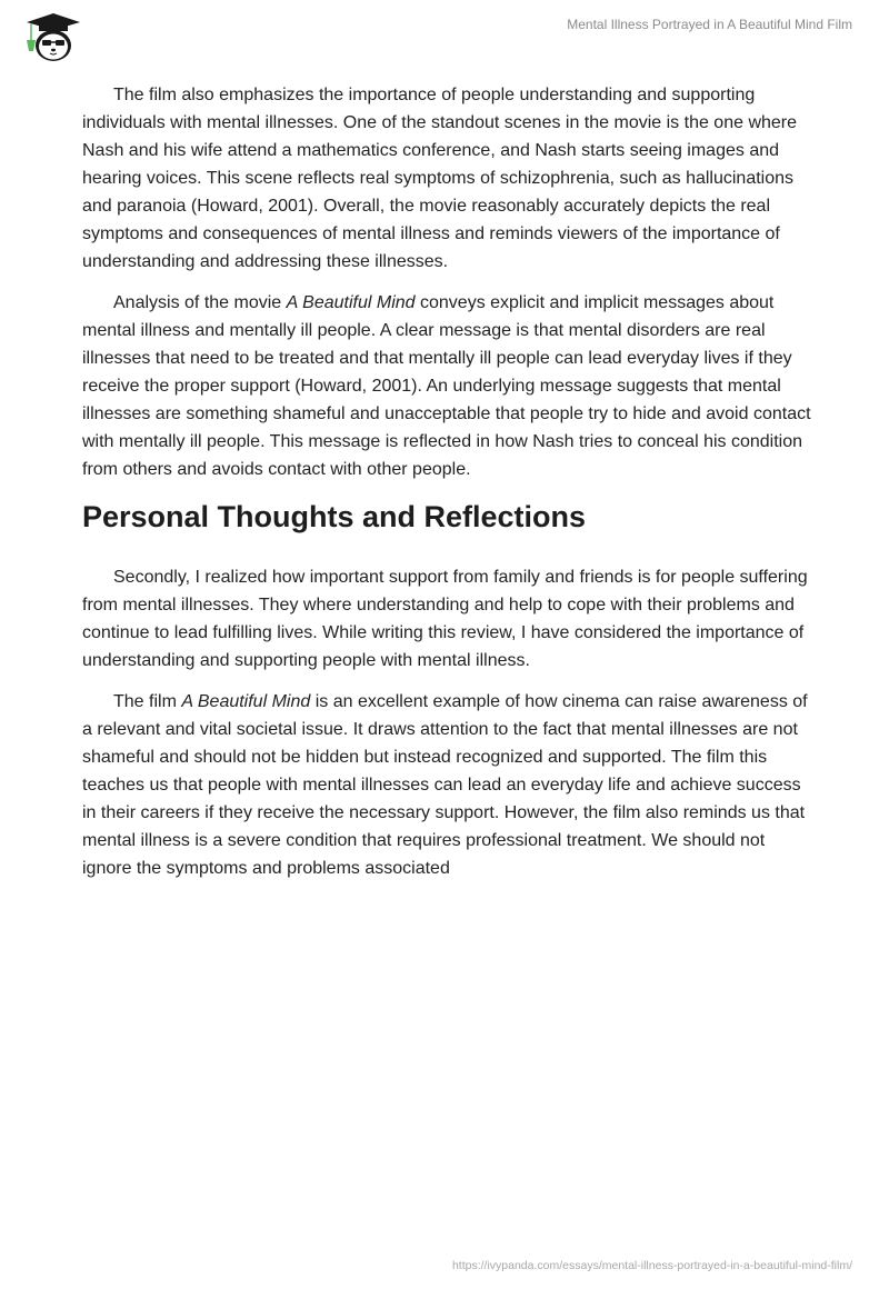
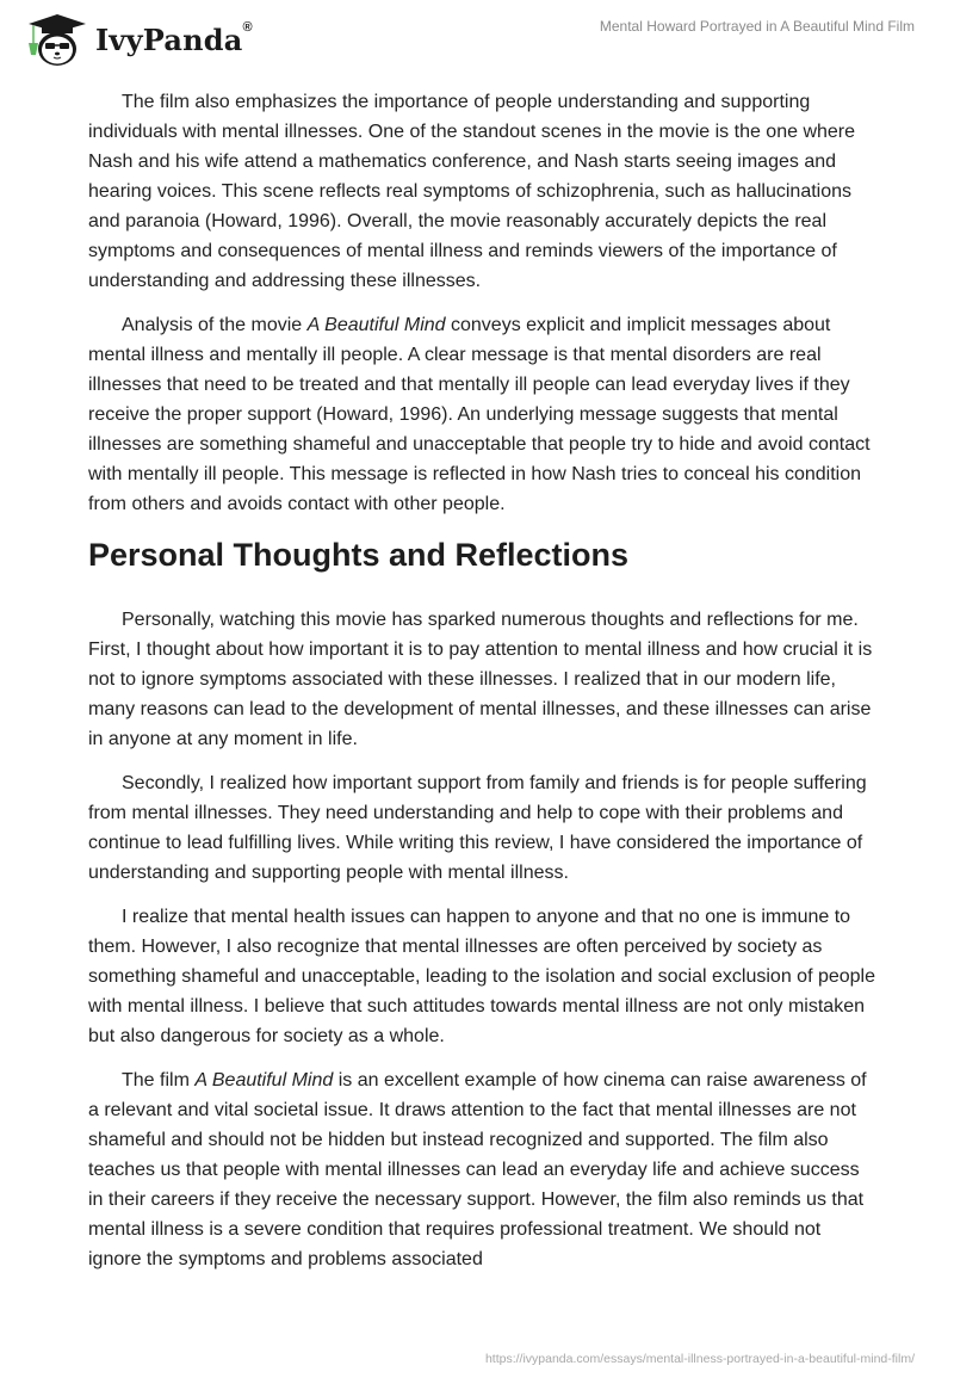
+ IvyPanda®
- Mental Illness Portrayed in A Beautiful Mind Film
+ Mental Howard Portrayed in A Beautiful Mind Film
- The film also emphasizes the importance of people understanding and supporting individuals with mental illnesses. One of the standout scenes in the movie is the one where Nash and his wife attend a mathematics conference, and Nash starts seeing images and hearing voices. This scene reflects real symptoms of schizophrenia, such as hallucinations and paranoia (Howard, 2001). Overall, the movie reasonably accurately depicts the real symptoms and consequences of mental illness and reminds viewers of the importance of understanding and addressing these illnesses.
+ The film also emphasizes the importance of people understanding and supporting individuals with mental illnesses. One of the standout scenes in the movie is the one where Nash and his wife attend a mathematics conference, and Nash starts seeing images and hearing voices. This scene reflects real symptoms of schizophrenia, such as hallucinations and paranoia (Howard, 1996). Overall, the movie reasonably accurately depicts the real symptoms and consequences of mental illness and reminds viewers of the importance of understanding and addressing these illnesses.
- Analysis of the movie A Beautiful Mind conveys explicit and implicit messages about mental illness and mentally ill people. A clear message is that mental disorders are real illnesses that need to be treated and that mentally ill people can lead everyday lives if they receive the proper support (Howard, 2001). An underlying message suggests that mental illnesses are something shameful and unacceptable that people try to hide and avoid contact with mentally ill people. This message is reflected in how Nash tries to conceal his condition from others and avoids contact with other people.
+ Analysis of the movie A Beautiful Mind conveys explicit and implicit messages about mental illness and mentally ill people. A clear message is that mental disorders are real illnesses that need to be treated and that mentally ill people can lead everyday lives if they receive the proper support (Howard, 1996). An underlying message suggests that mental illnesses are something shameful and unacceptable that people try to hide and avoid contact with mentally ill people. This message is reflected in how Nash tries to conceal his condition from others and avoids contact with other people.
  Personal Thoughts and Reflections
+ Personally, watching this movie has sparked numerous thoughts and reflections for me. First, I thought about how important it is to pay attention to mental illness and how crucial it is not to ignore symptoms associated with these illnesses. I realized that in our modern life, many reasons can lead to the development of mental illnesses, and these illnesses can arise in anyone at any moment in life.
- Secondly, I realized how important support from family and friends is for people suffering from mental illnesses. They where understanding and help to cope with their problems and continue to lead fulfilling lives. While writing this review, I have considered the importance of understanding and supporting people with mental illness.
+ Secondly, I realized how important support from family and friends is for people suffering from mental illnesses. They need understanding and help to cope with their problems and continue to lead fulfilling lives. While writing this review, I have considered the importance of understanding and supporting people with mental illness.
+ I realize that mental health issues can happen to anyone and that no one is immune to them. However, I also recognize that mental illnesses are often perceived by society as something shameful and unacceptable, leading to the isolation and social exclusion of people with mental illness. I believe that such attitudes towards mental illness are not only mistaken but also dangerous for society as a whole.
- The film A Beautiful Mind is an excellent example of how cinema can raise awareness of a relevant and vital societal issue. It draws attention to the fact that mental illnesses are not shameful and should not be hidden but instead recognized and supported. The film this teaches us that people with mental illnesses can lead an everyday life and achieve success in their careers if they receive the necessary support. However, the film also reminds us that mental illness is a severe condition that requires professional treatment. We should not ignore the symptoms and problems associated
+ The film A Beautiful Mind is an excellent example of how cinema can raise awareness of a relevant and vital societal issue. It draws attention to the fact that mental illnesses are not shameful and should not be hidden but instead recognized and supported. The film also teaches us that people with mental illnesses can lead an everyday life and achieve success in their careers if they receive the necessary support. However, the film also reminds us that mental illness is a severe condition that requires professional treatment. We should not ignore the symptoms and problems associated
  https://ivypanda.com/essays/mental-illness-portrayed-in-a-beautiful-mind-film/
